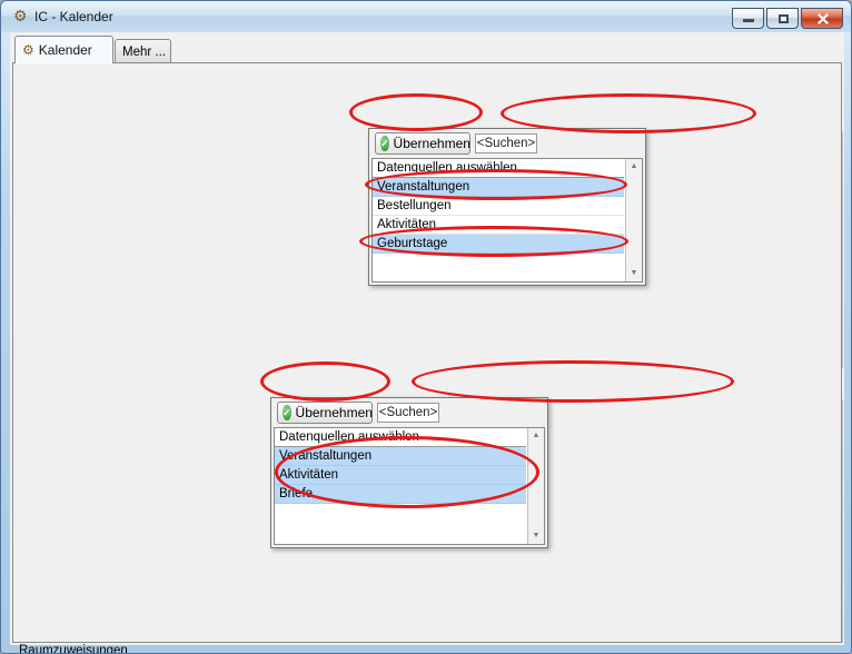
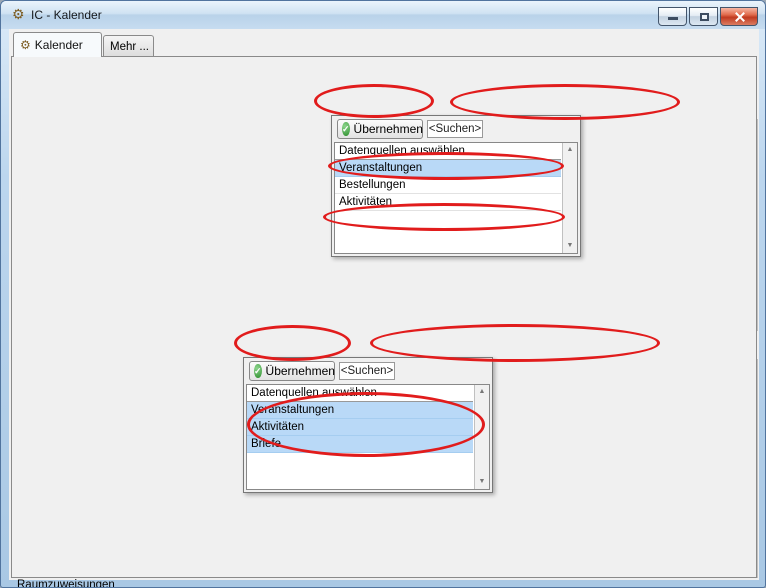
  ⚙
  IC - Kalender
  ⚙
  Kalender
  Mehr ...
  Raumzuweisungen
  ✓
  Übernehmen
  <Suchen>
  Datenquellen auswählen
  Veranstaltungen
  Bestellungen
  Aktivitäten
- Geburtstage
  ✓
  Übernehmen
  <Suchen>
  Datenquellen auswählen
  Veranstaltungen
  Aktivitäten
  Briefe
